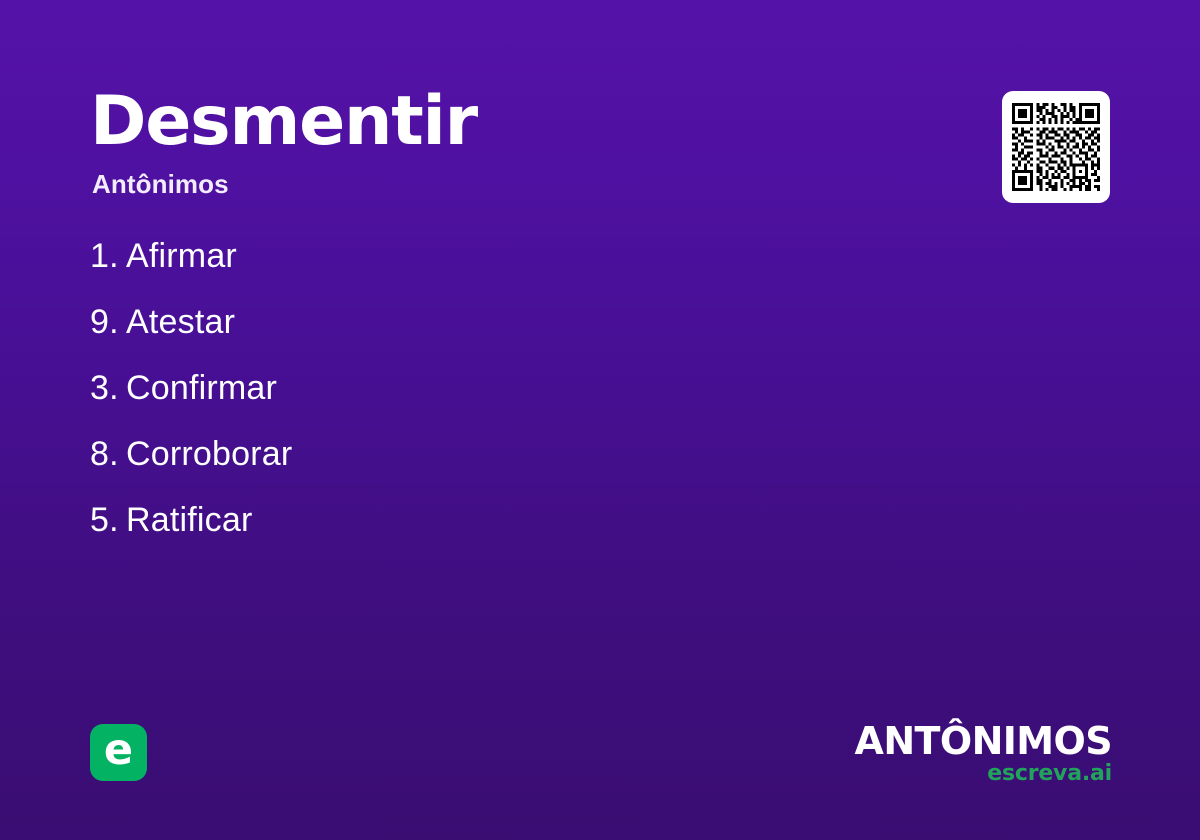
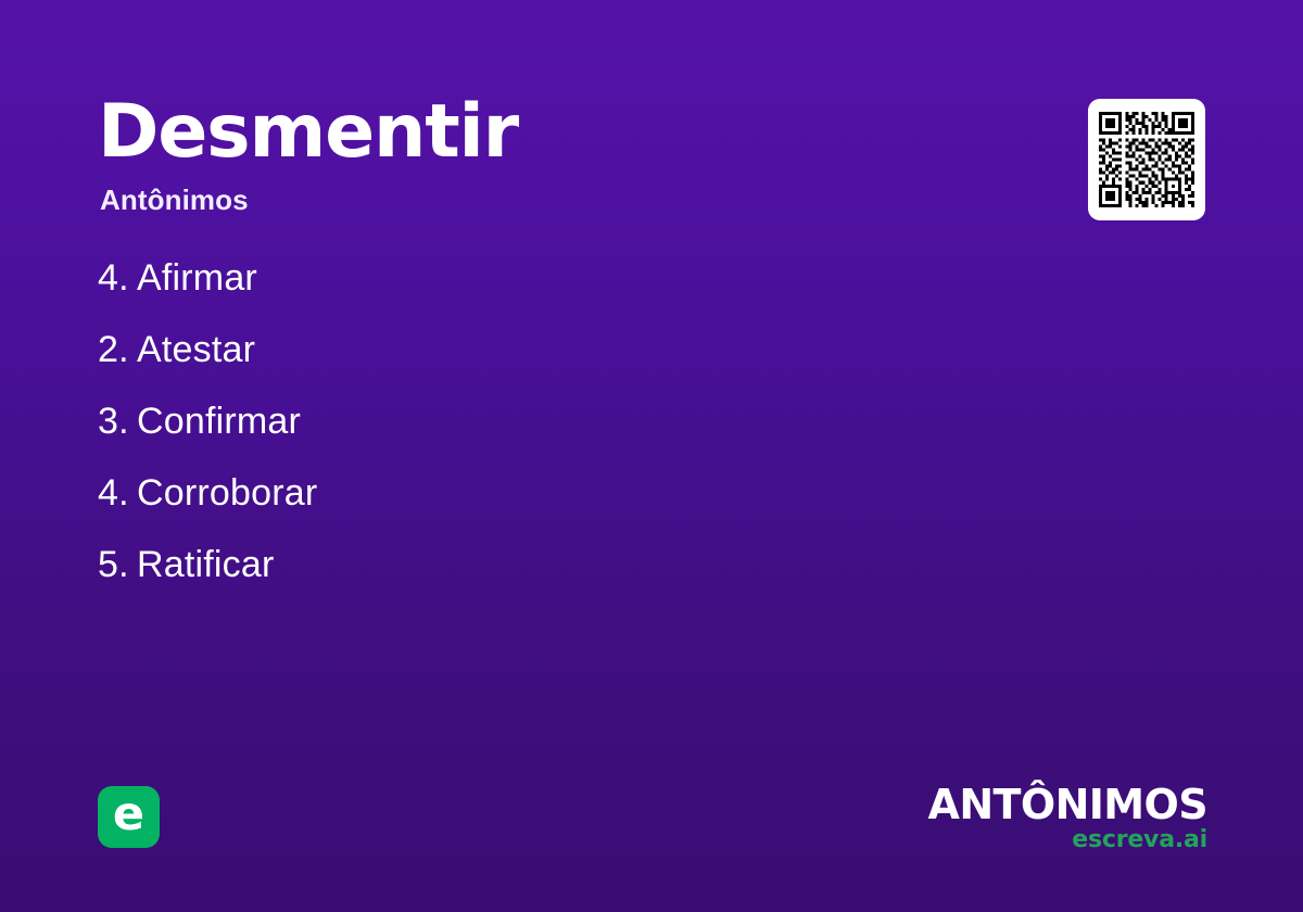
  Desmentir
  Antônimos
- 1. Afirmar
+ 4. Afirmar
- 9. Atestar
+ 2. Atestar
  3. Confirmar
- 8. Corroborar
+ 4. Corroborar
  5. Ratificar
  e
  ANTÔNIMOS
  escreva.ai
